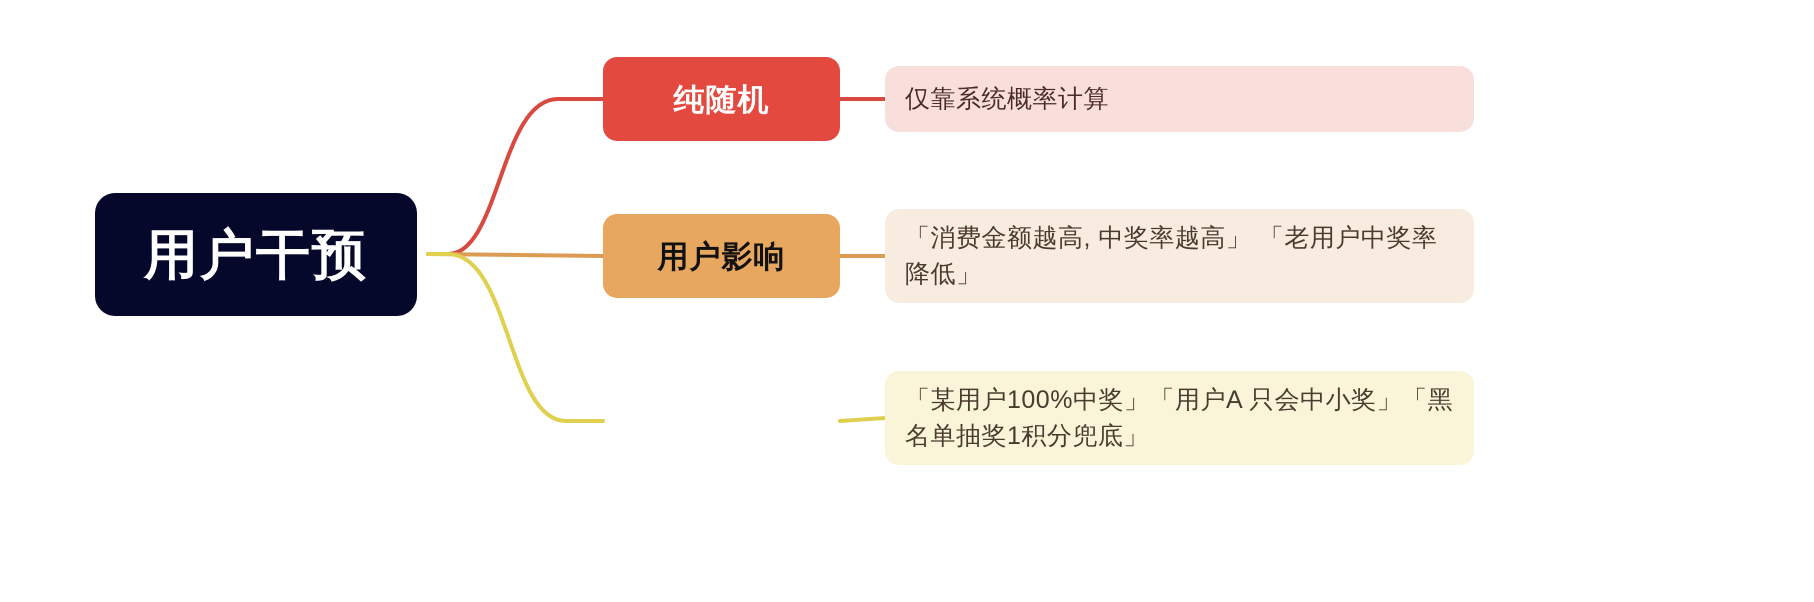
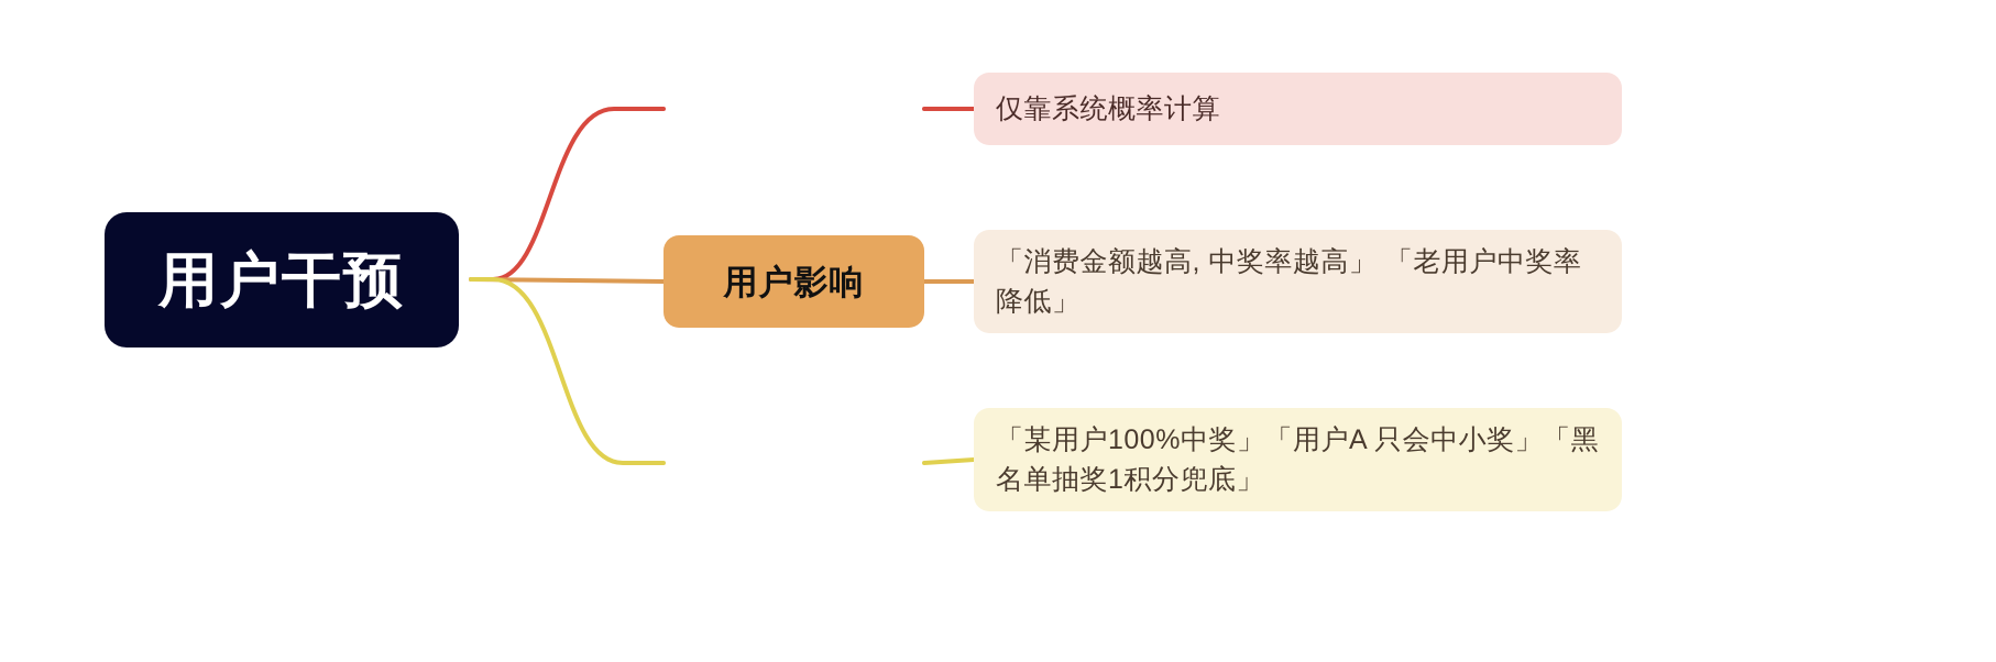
  用户干预
- 纯随机
  仅靠系统概率计算
  用户影响
  「消费金额越高, 中奖率越高」 「老用户中奖率降低」
  「某用户100%中奖」「用户A 只会中小奖」「黑名单抽奖1积分兜底」
